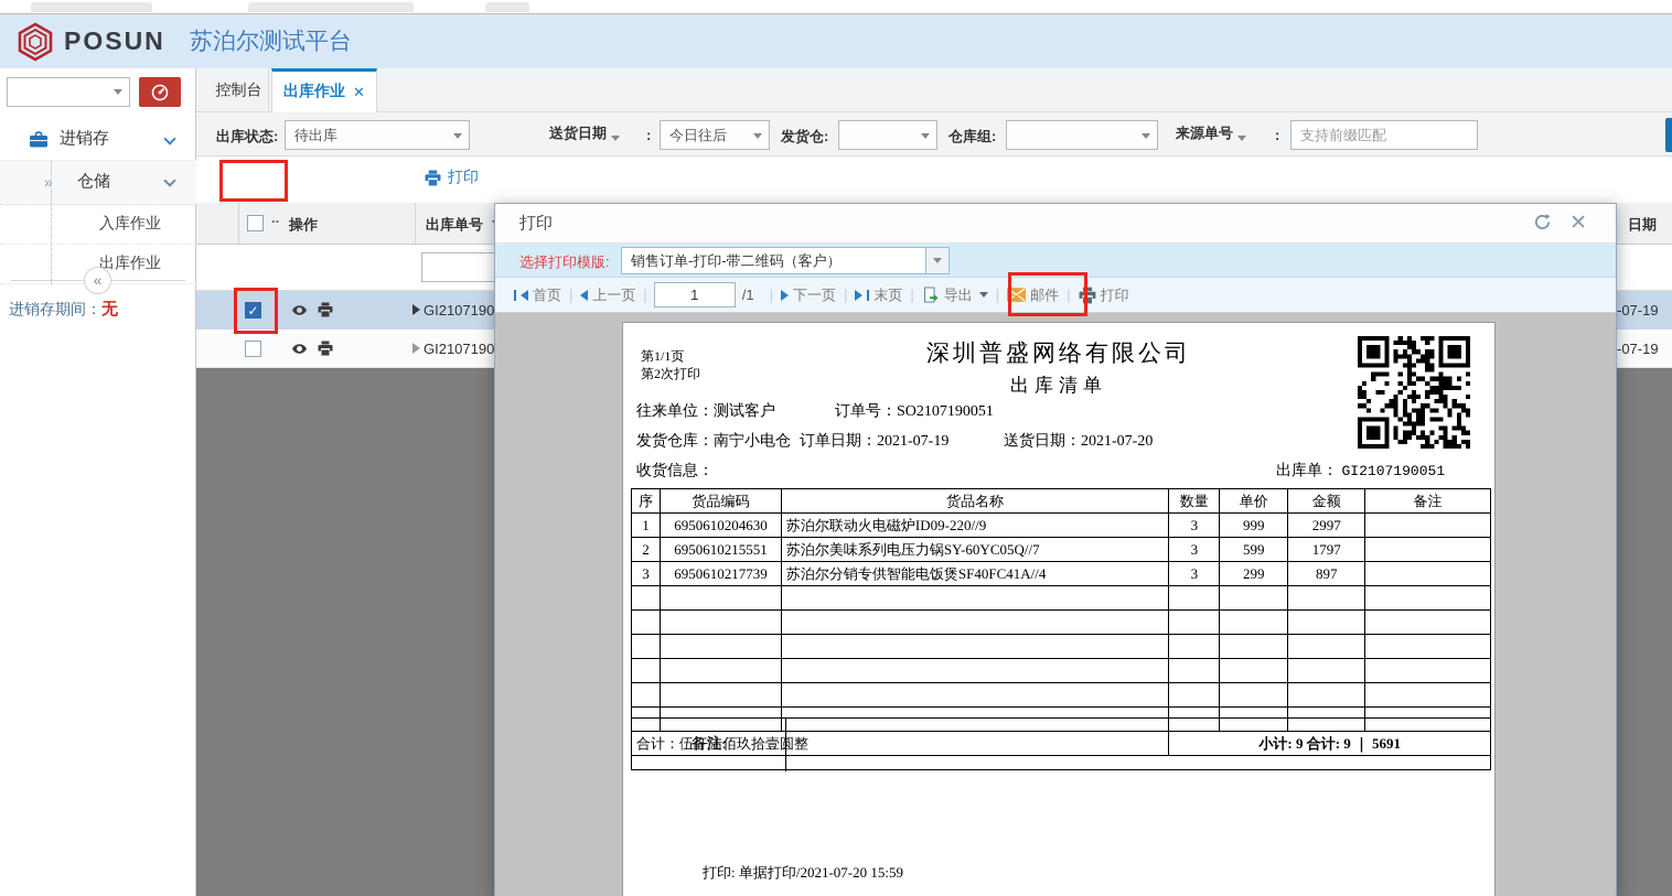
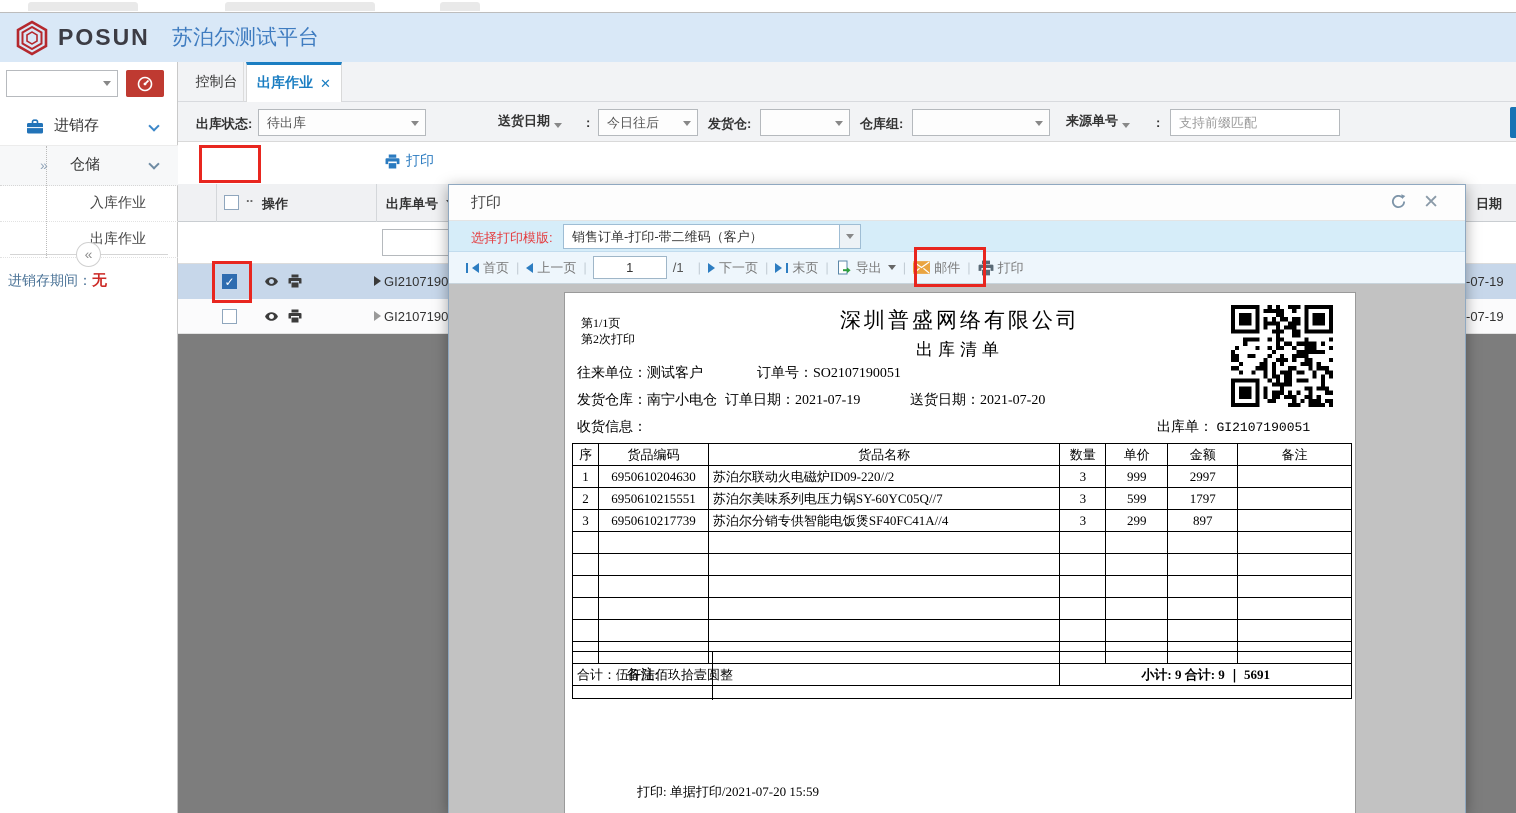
  POSUN
  苏泊尔测试平台
  进销存
  »
  仓储
  入库作业
  出库作业
  «
  进销存期间：无
  控制台
  出库作业
  ✕
  出库状态:
  待出库
  送货日期
  :
  今日往后
  发货仓:
  仓库组:
  来源单号
  :
  支持前缀匹配
  打印
  ..
  操作
  出库单号
  日期
  ✓
  GI2107190
  -07-19
  GI2107190
  -07-19
  打印
  ✕
  选择打印模版:
  销售订单-打印-带二维码（客户）
  首页
  |
  上一页
  |
  1
  /1
  |
  下一页
  |
  末页
  |
  导出
  |
  邮件
  |
  打印
  第1/1页
  第2次打印
  深圳普盛网络有限公司
  出库清单
  往来单位：测试客户
  订单号：SO2107190051
  发货仓库：南宁小电仓
  订单日期：2021-07-19
  送货日期：2021-07-20
  收货信息：
  出库单： GI2107190051
  序	货品编码	货品名称	数量	单价	金额	备注
- 1	6950610204630	苏泊尔联动火电磁炉ID09-220//9	3	999	2997
+ 1	6950610204630	苏泊尔联动火电磁炉ID09-220//2	3	999	2997
  2	6950610215551	苏泊尔美味系列电压力锅SY-60YC05Q//7	3	599	1797
  3	6950610217739	苏泊尔分销专供智能电饭煲SF40FC41A//4	3	299	897
  合计：伍仟陆佰玖拾壹圆整	小计: 9 合计: 9 ｜ 5691
  备注:
  打印: 单据打印/2021-07-20 15:59
